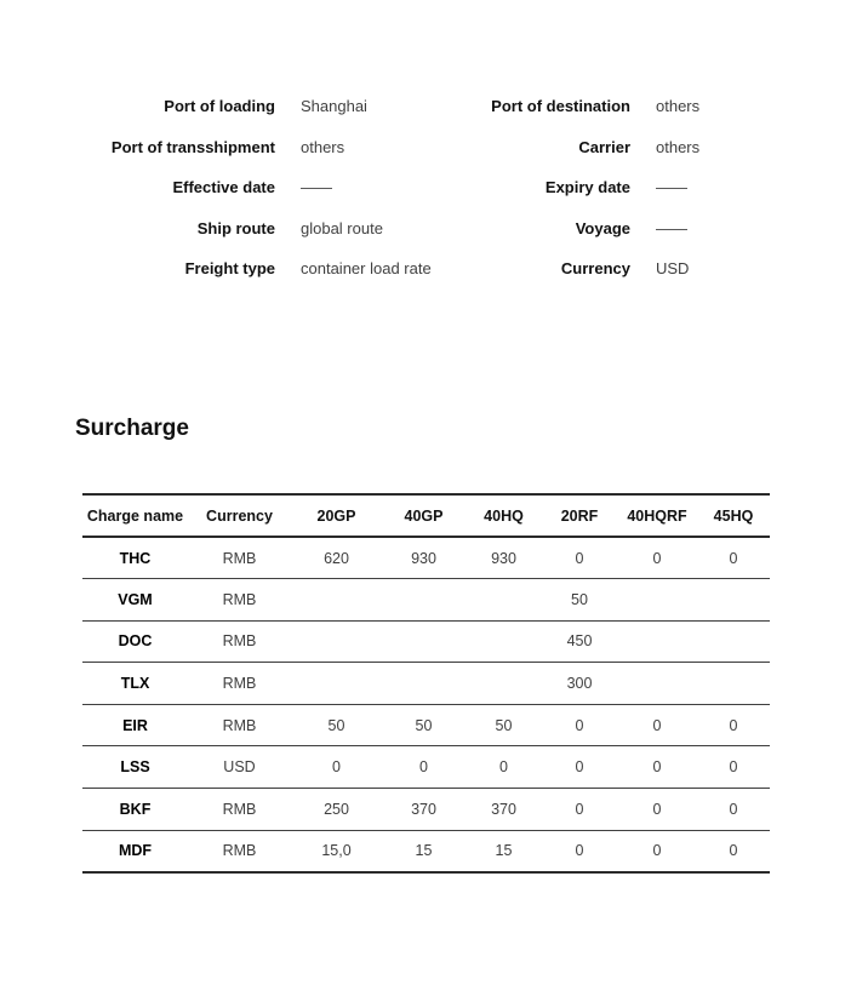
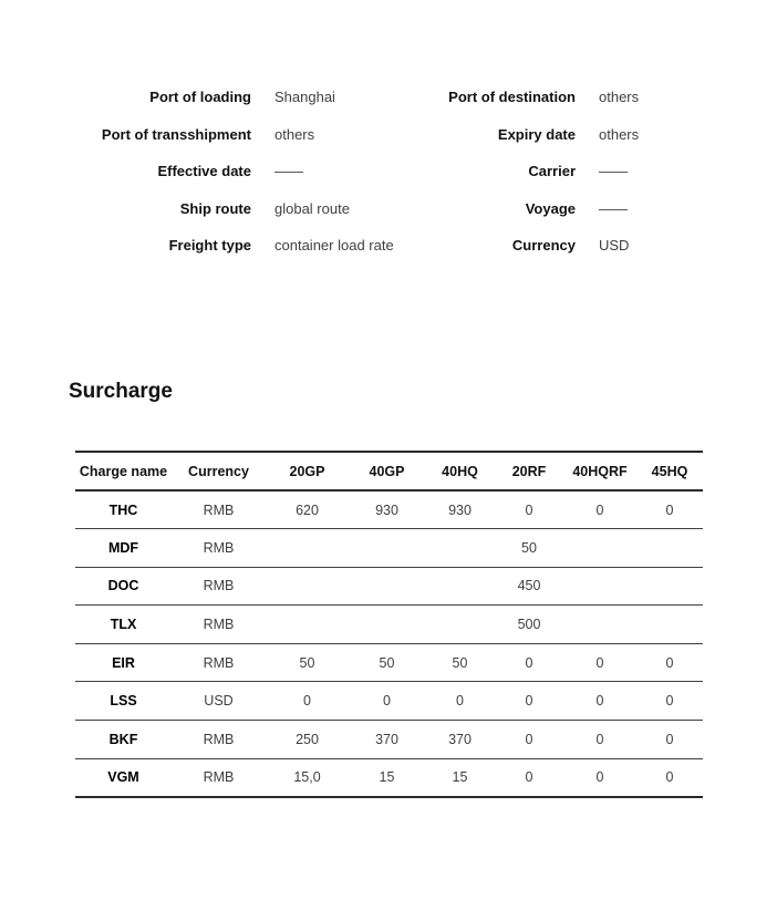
  Port of loading
  Shanghai
  Port of destination
  others
  Port of transshipment
  others
- Carrier
+ Expiry date
  others
  Effective date
  ——
- Expiry date
+ Carrier
  ——
  Ship route
  global route
  Voyage
  ——
  Freight type
  container load rate
  Currency
  USD
  Surcharge
  Charge name	Currency	20GP	40GP	40HQ	20RF	40HQRF	45HQ
  THC	RMB	620	930	930	0	0	0
- VGM	RMB				50
+ MDF	RMB				50
  DOC	RMB				450
- TLX	RMB				300
+ TLX	RMB				500
  EIR	RMB	50	50	50	0	0	0
  LSS	USD	0	0	0	0	0	0
  BKF	RMB	250	370	370	0	0	0
- MDF	RMB	15,0	15	15	0	0	0
+ VGM	RMB	15,0	15	15	0	0	0
